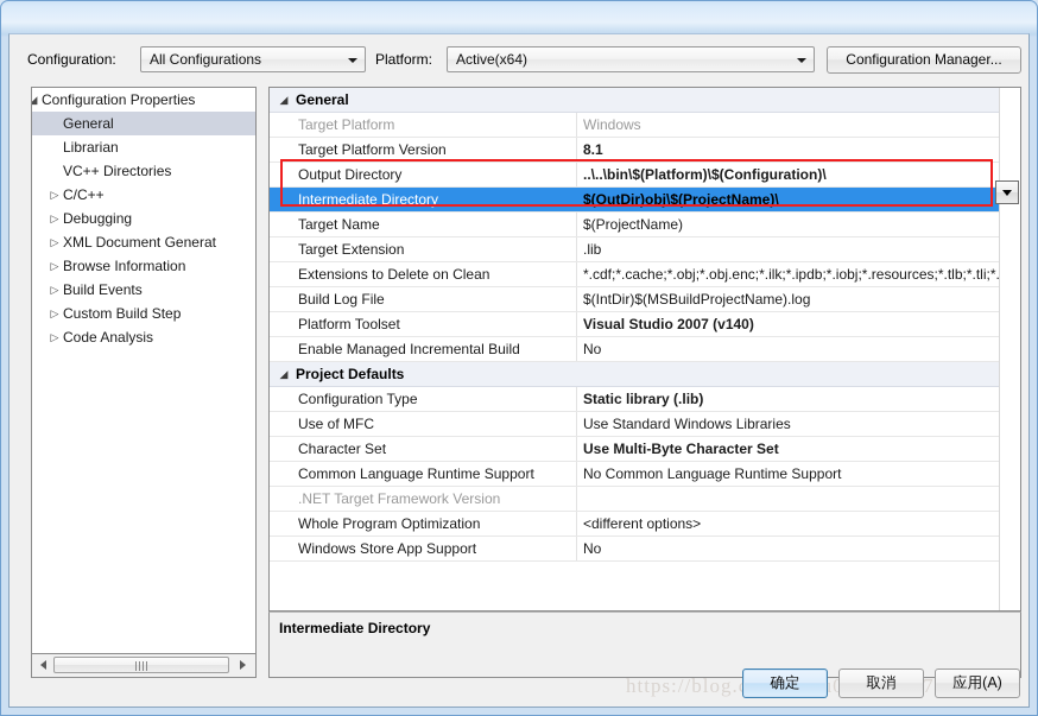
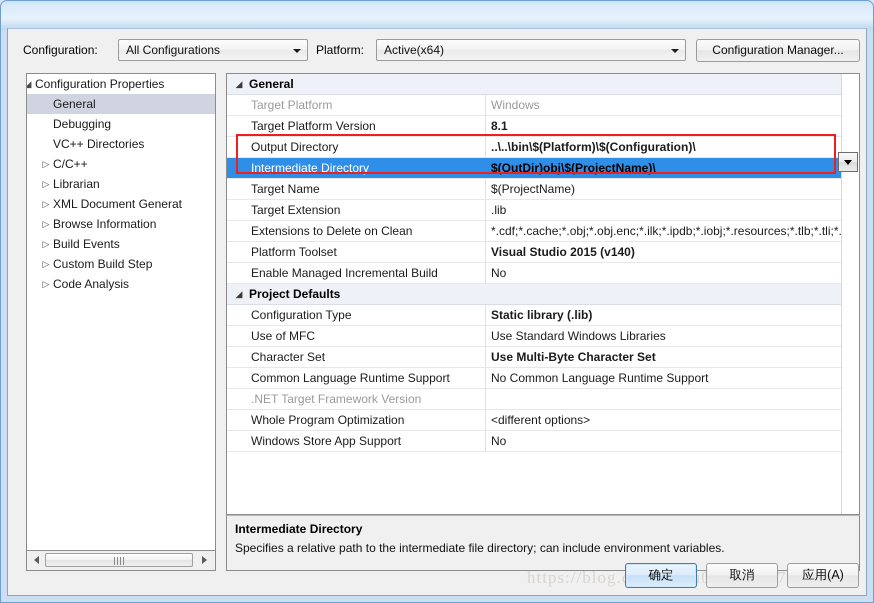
  Configuration:
  All Configurations
  Platform:
  Active(x64)
  Configuration Manager...
  ◢
  Configuration Properties
  General
- Librarian
+ Debugging
  VC++ Directories
  ▷
  C/C++
  ▷
- Debugging
+ Librarian
  ▷
  XML Document Generat
  ▷
  Browse Information
  ▷
  Build Events
  ▷
  Custom Build Step
  ▷
  Code Analysis
  ◢
  General
  Target Platform
  Windows
  Target Platform Version
  8.1
  Output Directory
  ..\..\bin\$(Platform)\$(Configuration)\
  Intermediate Directory
  $(OutDir)obj\$(ProjectName)\
  Target Name
  $(ProjectName)
  Target Extension
  .lib
  Extensions to Delete on Clean
  *.cdf;*.cache;*.obj;*.obj.enc;*.ilk;*.ipdb;*.iobj;*.resources;*.tlb;*.tli;*
- Build Log File
- $(IntDir)$(MSBuildProjectName).log
  Platform Toolset
- Visual Studio 2007 (v140)
+ Visual Studio 2015 (v140)
  Enable Managed Incremental Build
  No
  ◢
  Project Defaults
  Configuration Type
  Static library (.lib)
  Use of MFC
  Use Standard Windows Libraries
  Character Set
  Use Multi-Byte Character Set
  Common Language Runtime Support
  No Common Language Runtime Support
  .NET Target Framework Version
  Whole Program Optimization
  <different options>
  Windows Store App Support
  No
  Intermediate Directory
+ Specifies a relative path to the intermediate file directory; can include environment variables.
  确定
  取消
  应用(A)
